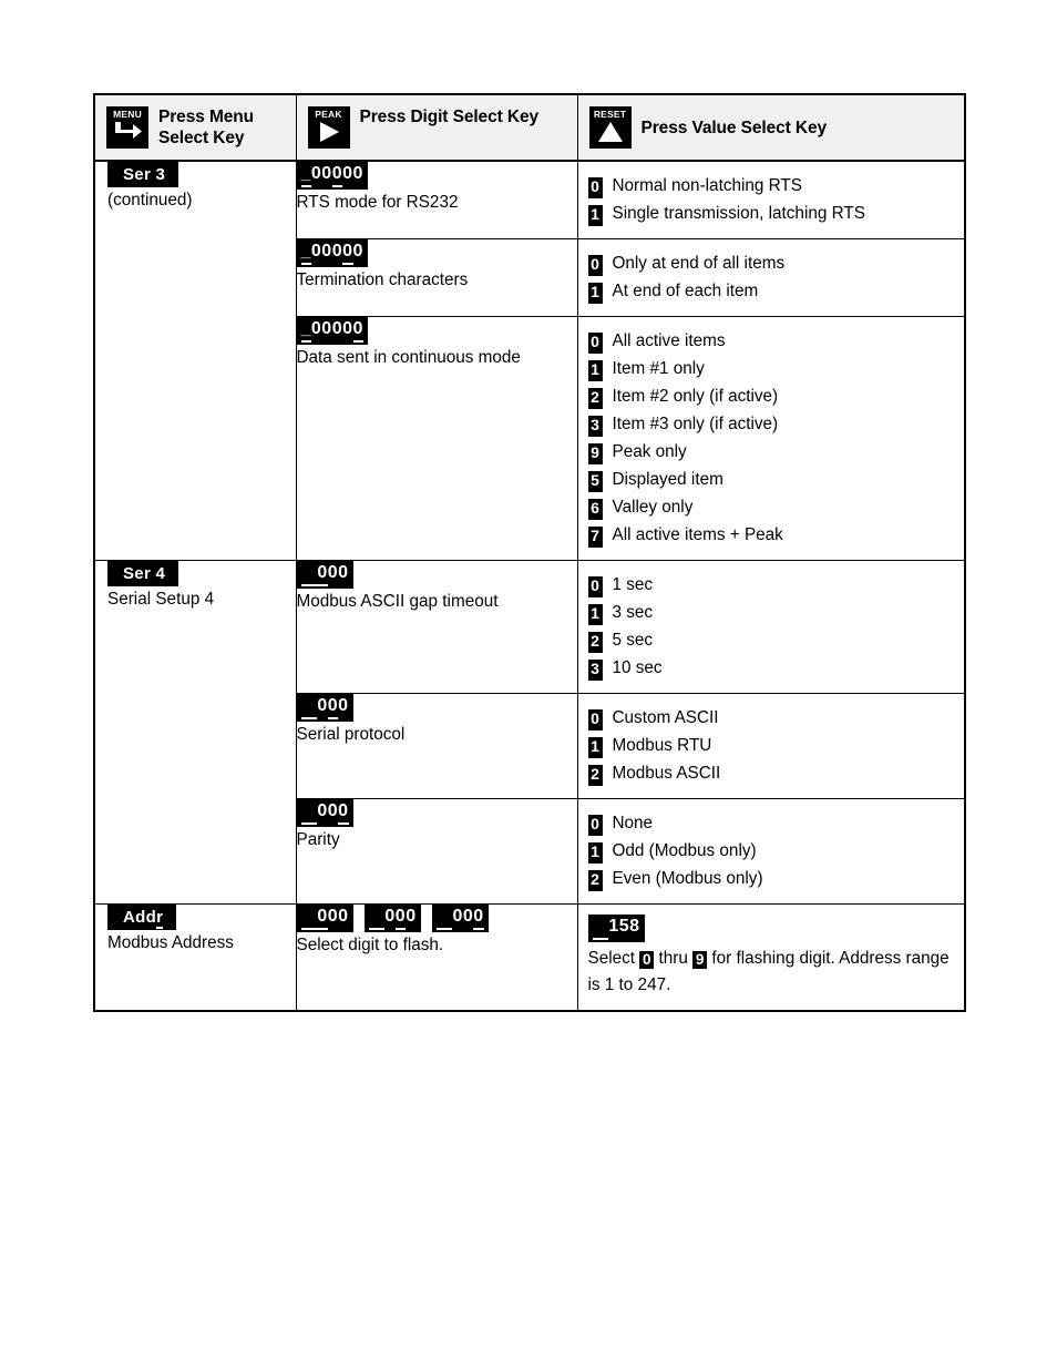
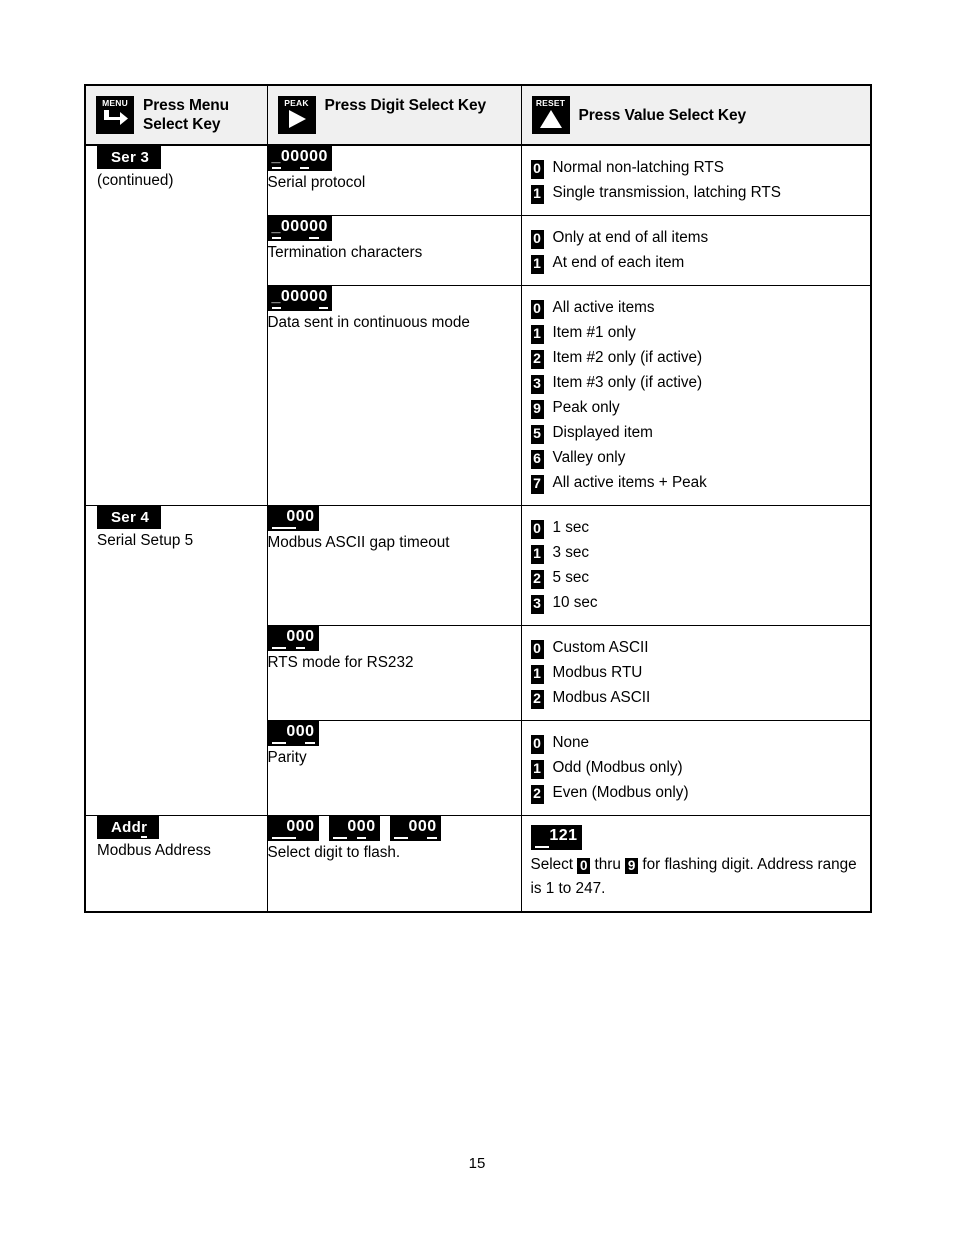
  MENU Press Menu Select Key	PEAK Press Digit Select Key	RESET Press Value Select Key
- Ser 3 (continued)	_00000 RTS mode for RS232	0 Normal non-latching RTS 1 Single transmission, latching RTS
+ Ser 3 (continued)	_00000 Serial protocol	0 Normal non-latching RTS 1 Single transmission, latching RTS
  _00000 Termination characters	0 Only at end of all items 1 At end of each item
  _00000 Data sent in continuous mode	0 All active items 1 Item #1 only 2 Item #2 only (if active) 3 Item #3 only (if active) 9 Peak only 5 Displayed item 6 Valley only 7 All active items + Peak
- Ser 4 Serial Setup 4	000 Modbus ASCII gap timeout	0 1 sec 1 3 sec 2 5 sec 3 10 sec
+ Ser 4 Serial Setup 5	000 Modbus ASCII gap timeout	0 1 sec 1 3 sec 2 5 sec 3 10 sec
- 000 Serial protocol	0 Custom ASCII 1 Modbus RTU 2 Modbus ASCII
+ 000 RTS mode for RS232	0 Custom ASCII 1 Modbus RTU 2 Modbus ASCII
  000 Parity	0 None 1 Odd (Modbus only) 2 Even (Modbus only)
- Addr Modbus Address	000 000 000 Select digit to flash.	158 Select 0 thru 9 for flashing digit. Address range is 1 to 247.
+ Addr Modbus Address	000 000 000 Select digit to flash.	121 Select 0 thru 9 for flashing digit. Address range is 1 to 247.
+ 15
